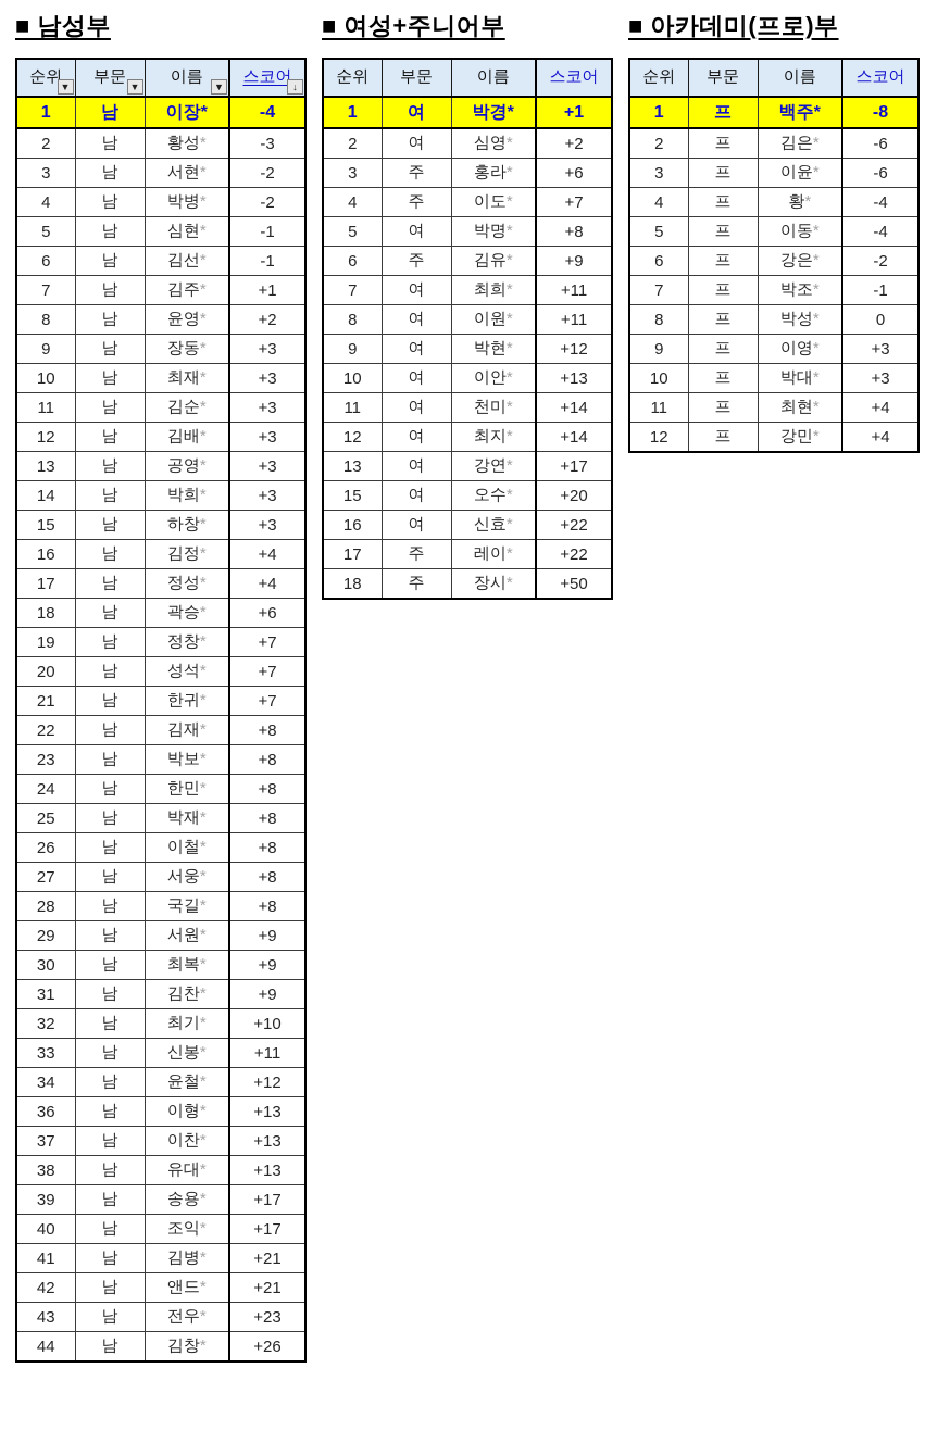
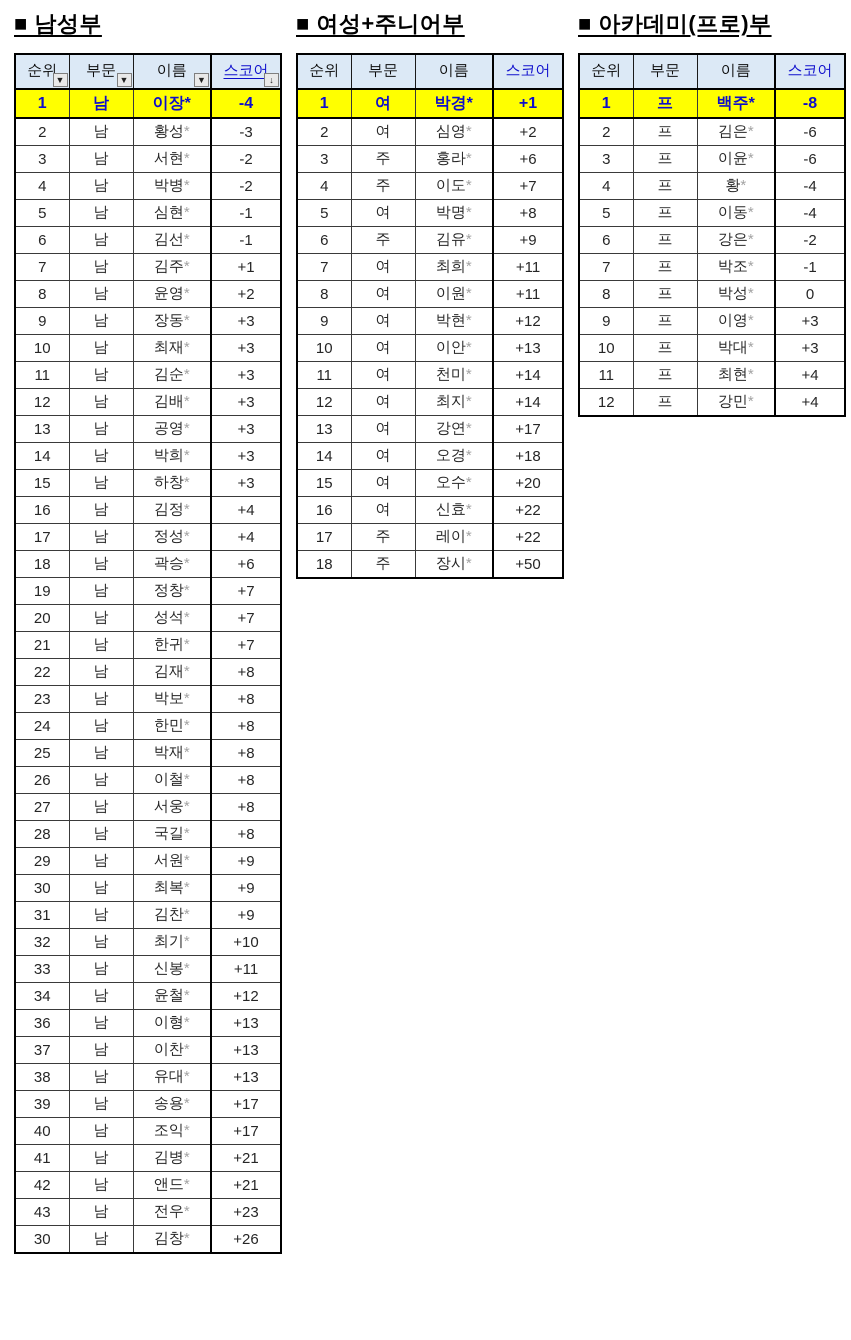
  ■ 남성부
  순위▼	부문▼	이름▼	스코어↓
  1	남	이장*	-4
  2	남	황성*	-3
  3	남	서현*	-2
  4	남	박병*	-2
  5	남	심현*	-1
  6	남	김선*	-1
  7	남	김주*	+1
  8	남	윤영*	+2
  9	남	장동*	+3
  10	남	최재*	+3
  11	남	김순*	+3
  12	남	김배*	+3
  13	남	공영*	+3
  14	남	박희*	+3
  15	남	하창*	+3
  16	남	김정*	+4
  17	남	정성*	+4
  18	남	곽승*	+6
  19	남	정창*	+7
  20	남	성석*	+7
  21	남	한귀*	+7
  22	남	김재*	+8
  23	남	박보*	+8
  24	남	한민*	+8
  25	남	박재*	+8
  26	남	이철*	+8
  27	남	서웅*	+8
  28	남	국길*	+8
  29	남	서원*	+9
  30	남	최복*	+9
  31	남	김찬*	+9
  32	남	최기*	+10
  33	남	신봉*	+11
  34	남	윤철*	+12
  36	남	이형*	+13
  37	남	이찬*	+13
  38	남	유대*	+13
  39	남	송용*	+17
  40	남	조익*	+17
  41	남	김병*	+21
  42	남	앤드*	+21
  43	남	전우*	+23
- 44	남	김창*	+26
+ 30	남	김창*	+26
  ■ 여성+주니어부
  순위	부문	이름	스코어
  1	여	박경*	+1
  2	여	심영*	+2
  3	주	홍라*	+6
  4	주	이도*	+7
  5	여	박명*	+8
  6	주	김유*	+9
  7	여	최희*	+11
  8	여	이원*	+11
  9	여	박현*	+12
  10	여	이안*	+13
  11	여	천미*	+14
  12	여	최지*	+14
  13	여	강연*	+17
+ 14	여	오경*	+18
  15	여	오수*	+20
  16	여	신효*	+22
  17	주	레이*	+22
  18	주	장시*	+50
  ■ 아카데미(프로)부
  순위	부문	이름	스코어
  1	프	백주*	-8
  2	프	김은*	-6
  3	프	이윤*	-6
  4	프	황*	-4
  5	프	이동*	-4
  6	프	강은*	-2
  7	프	박조*	-1
  8	프	박성*	0
  9	프	이영*	+3
  10	프	박대*	+3
  11	프	최현*	+4
  12	프	강민*	+4
